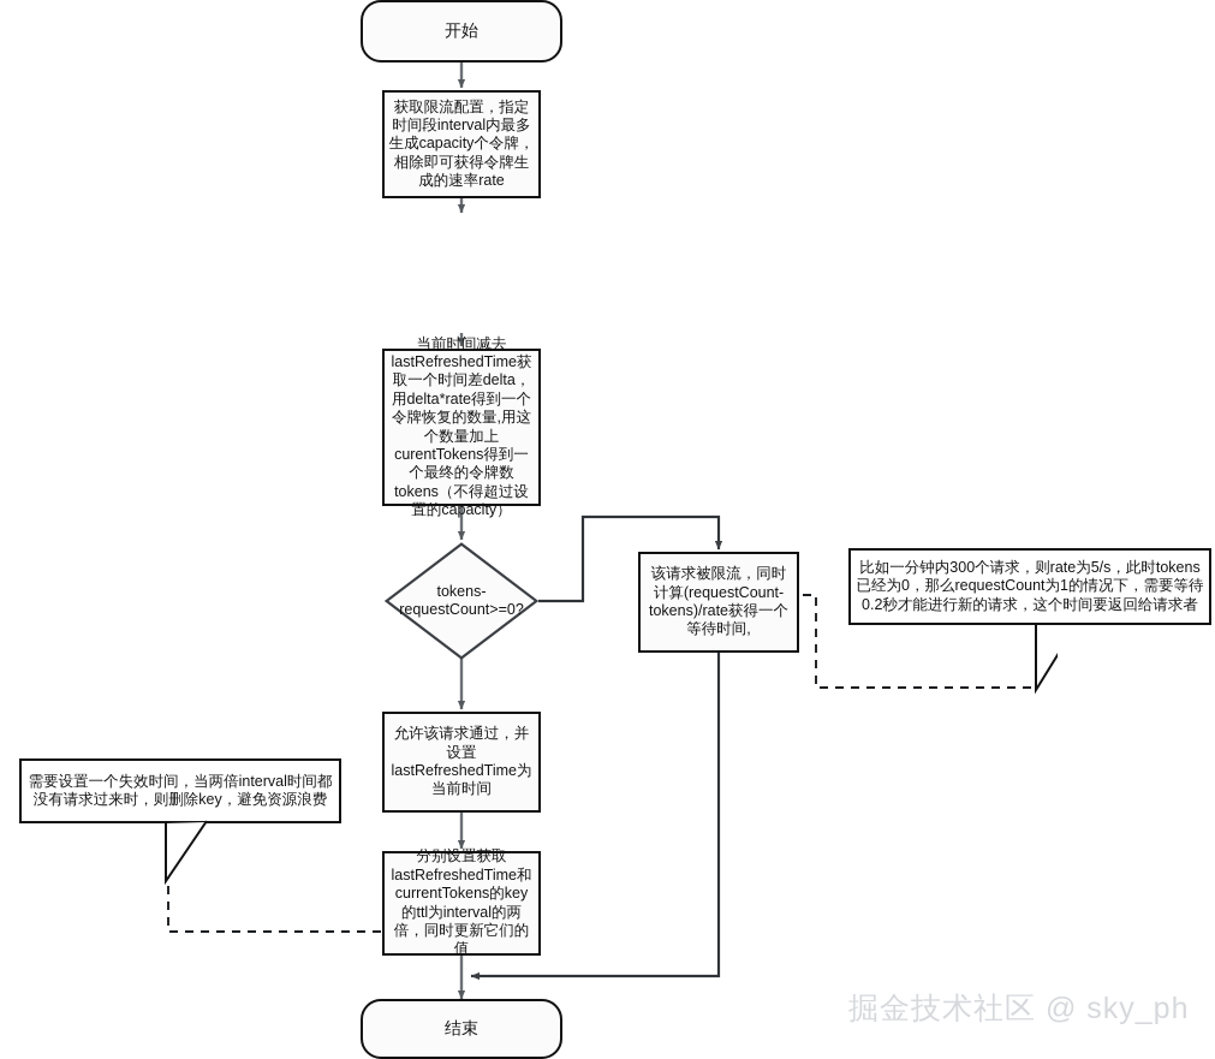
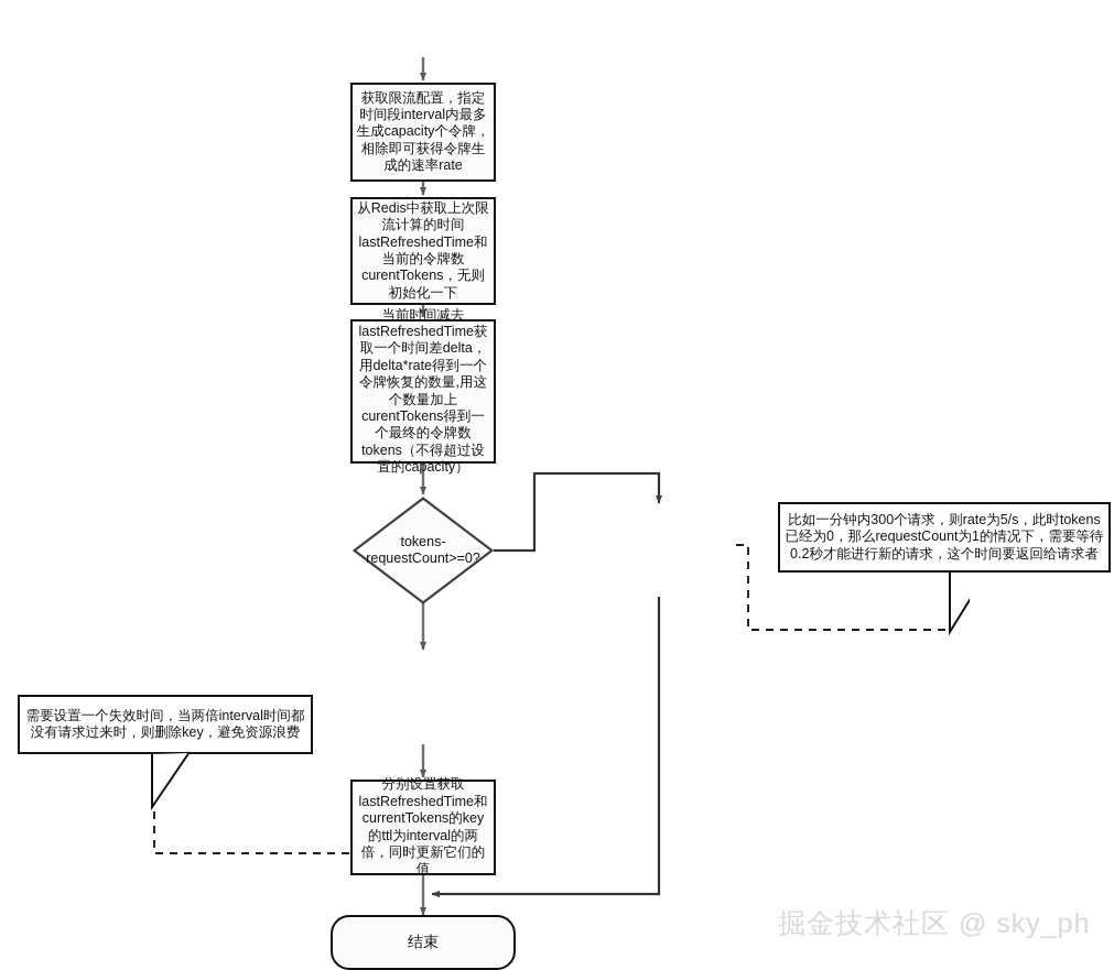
- 开始
  获取限流配置，指定时间段interval内最多生成capacity个令牌，相除即可获得令牌生成的速率rate
+ 从Redis中获取上次限流计算的时间lastRefreshedTime和当前的令牌数curentTokens，无则初始化一下
  当前时间减去lastRefreshedTime获取一个时间差delta，用delta*rate得到一个令牌恢复的数量,用这个数量加上curentTokens得到一个最终的令牌数tokens（不得超过设置的capacity）
  tokens-requestCount>=0?
- 该请求被限流，同时计算(requestCount-tokens)/rate获得一个等待时间,
- 允许该请求通过，并设置lastRefreshedTime为当前时间
  分别设置获取lastRefreshedTime和currentTokens的key的ttl为interval的两倍，同时更新它们的值
  结束
  比如一分钟内300个请求，则rate为5/s，此时tokens已经为0，那么requestCount为1的情况下，需要等待0.2秒才能进行新的请求，这个时间要返回给请求者
  需要设置一个失效时间，当两倍interval时间都没有请求过来时，则删除key，避免资源浪费
  掘金技术社区 @ sky_ph
